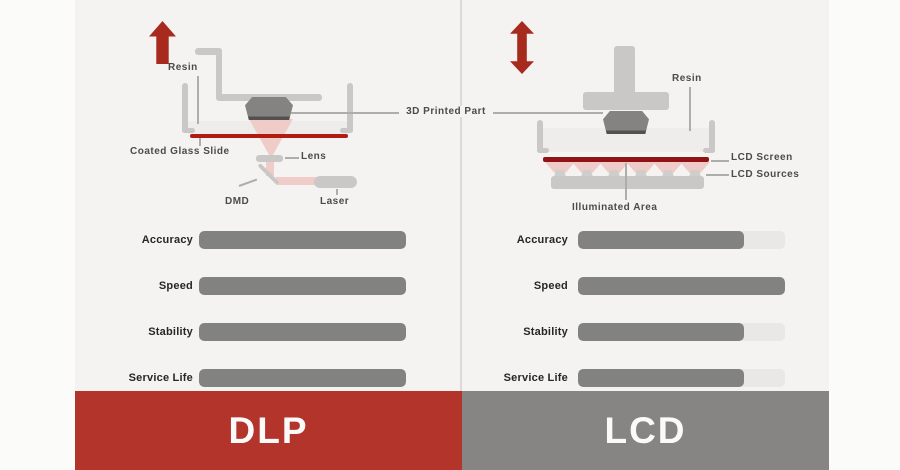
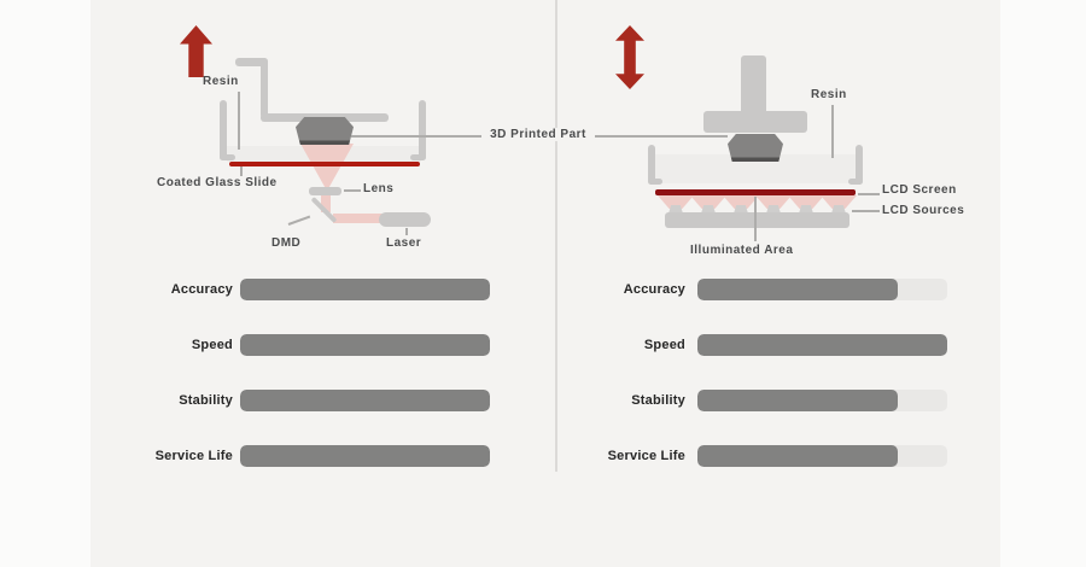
  Resin
  Coated Glass Slide
  Lens
  DMD
  Laser
  3D Printed Part
  Resin
  LCD Screen
  LCD Sources
  Illuminated Area
- DLP
- LCD
  Accuracy
  Speed
  Stability
  Service Life
  Accuracy
  Speed
  Stability
  Service Life
